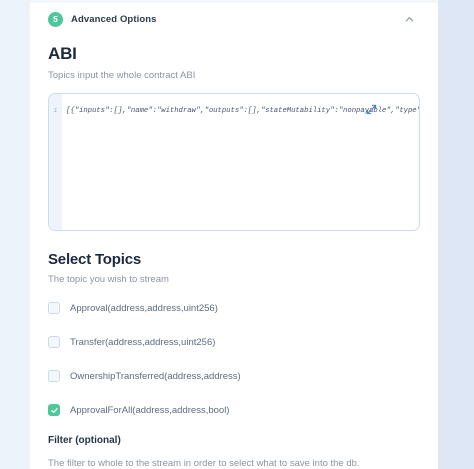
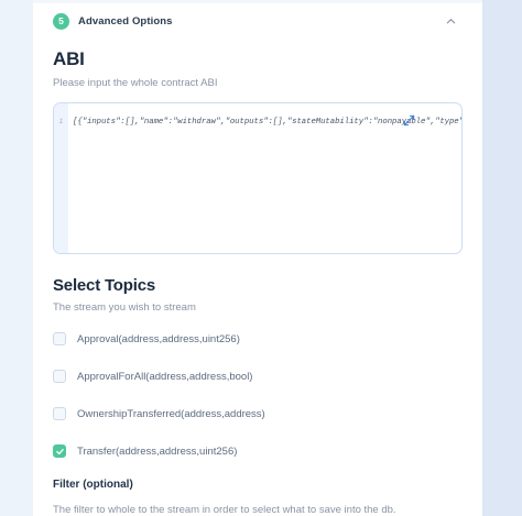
  5
  Advanced Options
  ABI
- Topics input the whole contract ABI
+ Please input the whole contract ABI
  [{"inputs":[],"name":"withdraw","outputs":[],"stateMutability":"nonpaable","type"
  Select Topics
- The topic you wish to stream
+ The stream you wish to stream
  Approval(address,address,uint256)
- Transfer(address,address,uint256)
+ ApprovalForAll(address,address,bool)
  OwnershipTransferred(address,address)
- ApprovalForAll(address,address,bool)
+ Transfer(address,address,uint256)
  Filter (optional)
  The filter to whole to the stream in order to select what to save into the db.
